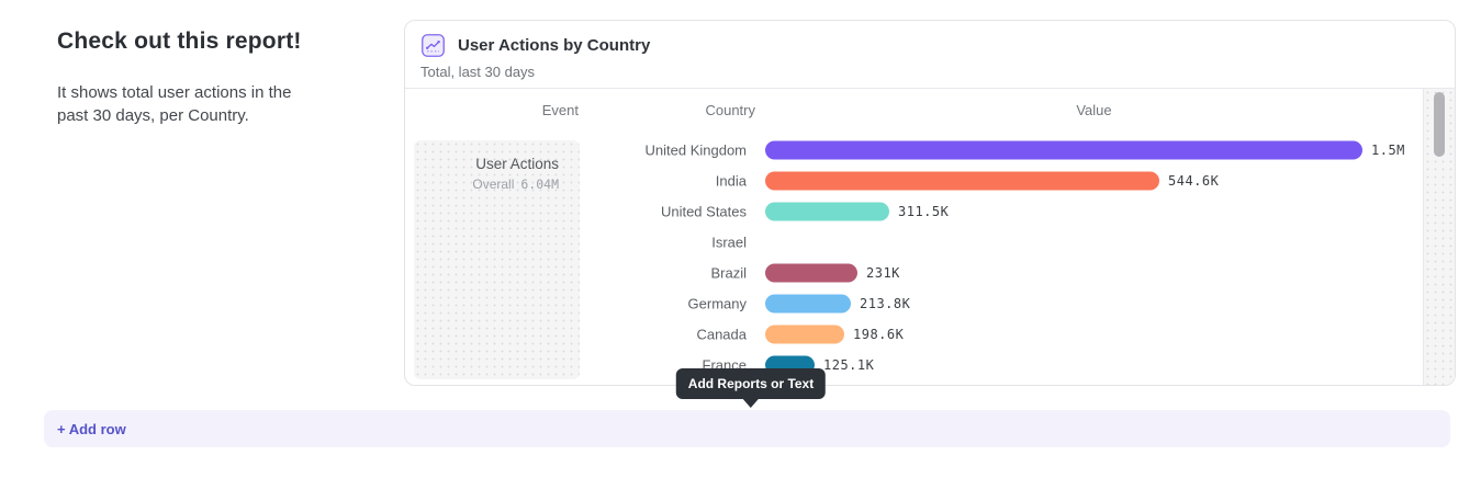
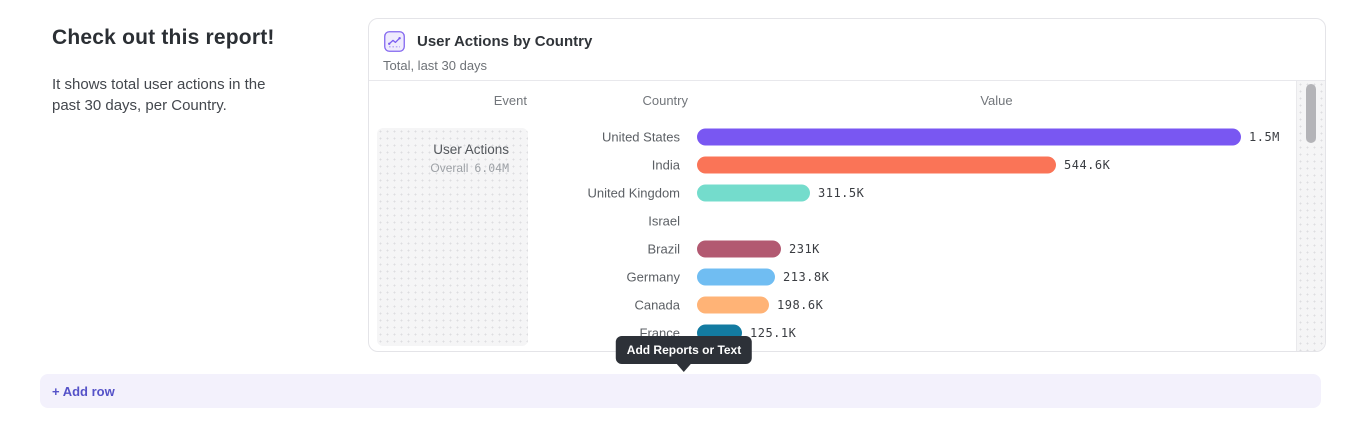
  Check out this report!
  It shows total user actions in the past 30 days, per Country.
  User Actions by Country
  Total, last 30 days
  Event
  Country
  Value
  User Actions
  Overall 6.04M
- United Kingdom
+ United States
  1.5M
  India
  544.6K
- United States
+ United Kingdom
  311.5K
  Israel
  Brazil
  231K
  Germany
  213.8K
  Canada
  198.6K
  France
  125.1K
  Add Reports or Text
  + Add row
